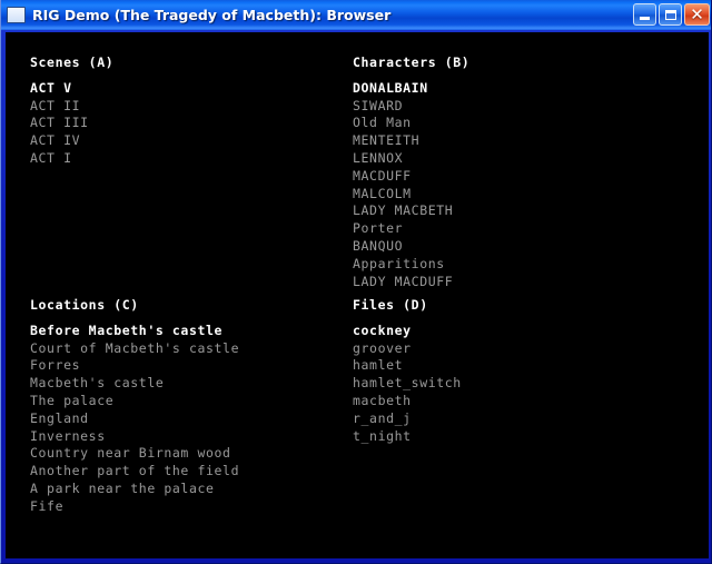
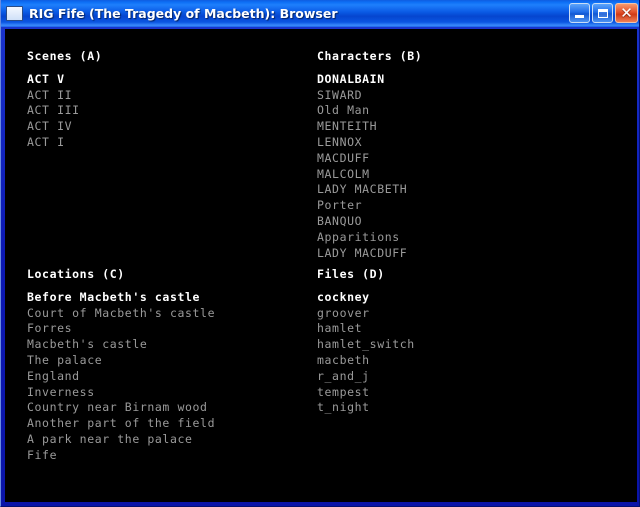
- RIG Demo (The Tragedy of Macbeth): Browser
+ RIG Fife (The Tragedy of Macbeth): Browser
  ✕
  Scenes (A)
  ACT V
  ACT II
  ACT III
  ACT IV
  ACT I
  Characters (B)
  DONALBAIN
  SIWARD
  Old Man
  MENTEITH
  LENNOX
  MACDUFF
  MALCOLM
  LADY MACBETH
  Porter
  BANQUO
  Apparitions
  LADY MACDUFF
  Locations (C)
  Before Macbeth's castle
  Court of Macbeth's castle
  Forres
  Macbeth's castle
  The palace
  England
  Inverness
  Country near Birnam wood
  Another part of the field
  A park near the palace
  Fife
  Files (D)
  cockney
  groover
  hamlet
  hamlet_switch
  macbeth
  r_and_j
+ tempest
  t_night
